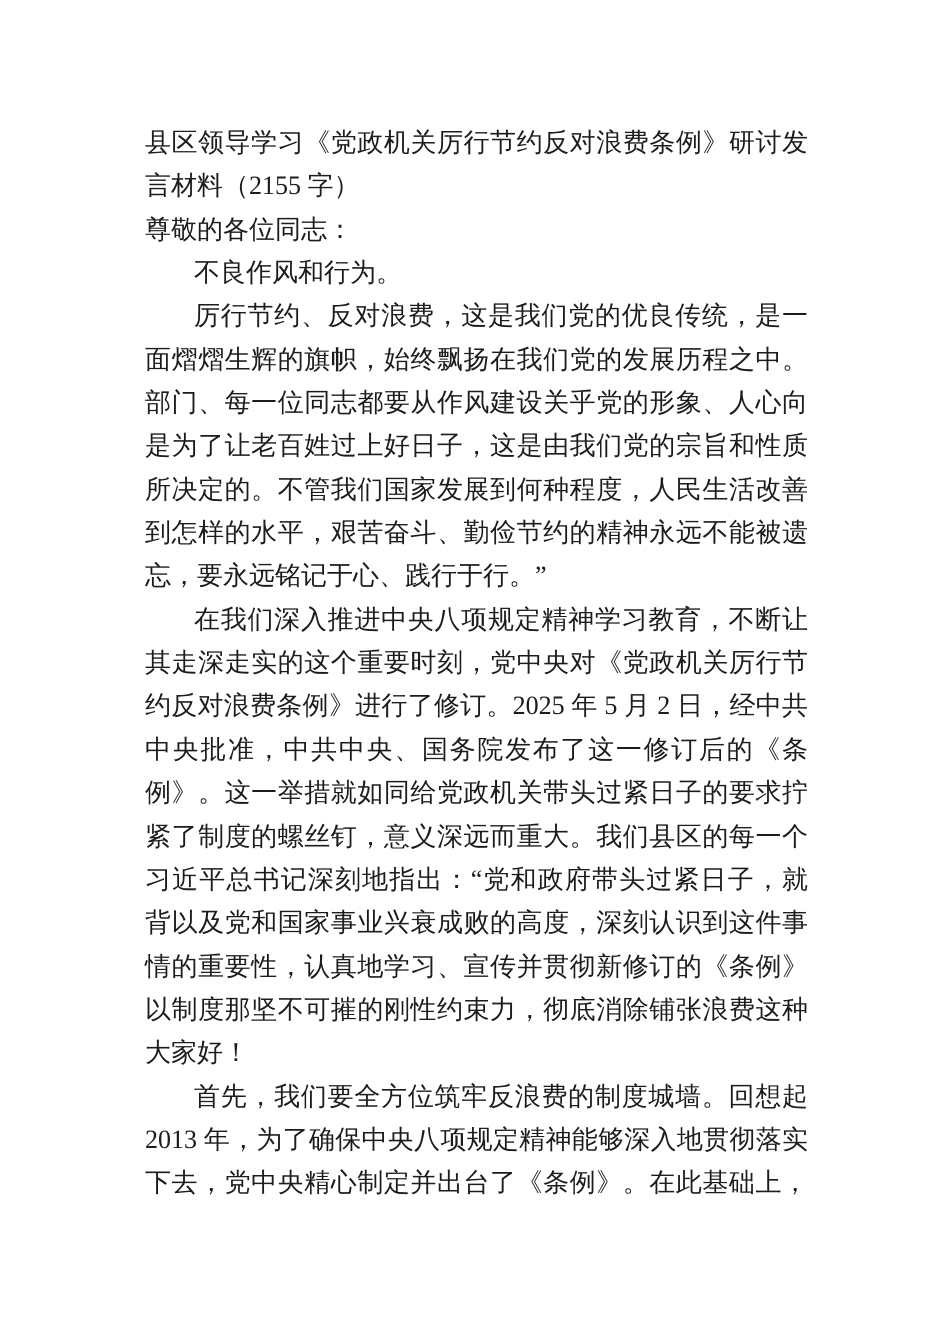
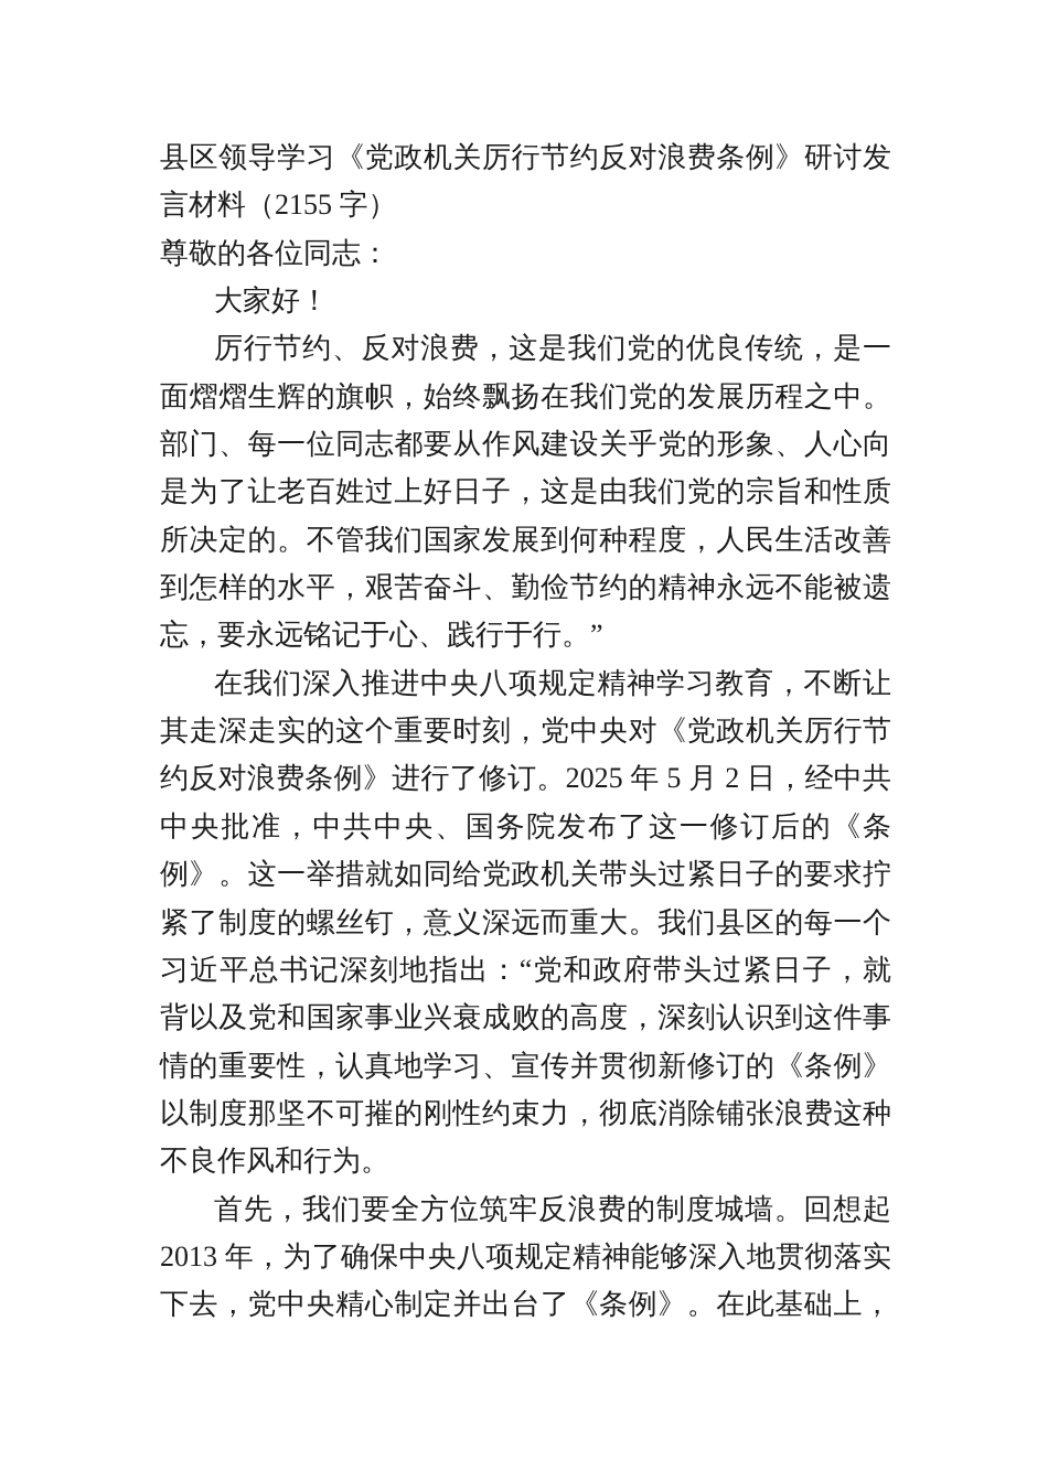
  县区领导学习《党政机关厉行节约反对浪费条例》研讨发
  言材料（2155 字）
  尊敬的各位同志：
- 不良作风和行为。
+ 大家好！
  厉行节约、反对浪费，这是我们党的优良传统，是一
  面熠熠生辉的旗帜，始终飘扬在我们党的发展历程之中。
  部门、每一位同志都要从作风建设关乎党的形象、人心向
  是为了让老百姓过上好日子，这是由我们党的宗旨和性质
  所决定的。不管我们国家发展到何种程度，人民生活改善
  到怎样的水平，艰苦奋斗、勤俭节约的精神永远不能被遗
  忘，要永远铭记于心、践行于行。”
  在我们深入推进中央八项规定精神学习教育，不断让
  其走深走实的这个重要时刻，党中央对《党政机关厉行节
  约反对浪费条例》进行了修订。2025 年 5 月 2 日，经中共
  中央批准，中共中央、国务院发布了这一修订后的《条
  例》。这一举措就如同给党政机关带头过紧日子的要求拧
  紧了制度的螺丝钉，意义深远而重大。我们县区的每一个
  习近平总书记深刻地指出：“党和政府带头过紧日子，就
  背以及党和国家事业兴衰成败的高度，深刻认识到这件事
  情的重要性，认真地学习、宣传并贯彻新修订的《条例》
  以制度那坚不可摧的刚性约束力，彻底消除铺张浪费这种
- 大家好！
+ 不良作风和行为。
  首先，我们要全方位筑牢反浪费的制度城墙。回想起
  2013 年，为了确保中央八项规定精神能够深入地贯彻落实
  下去，党中央精心制定并出台了《条例》。在此基础上，
